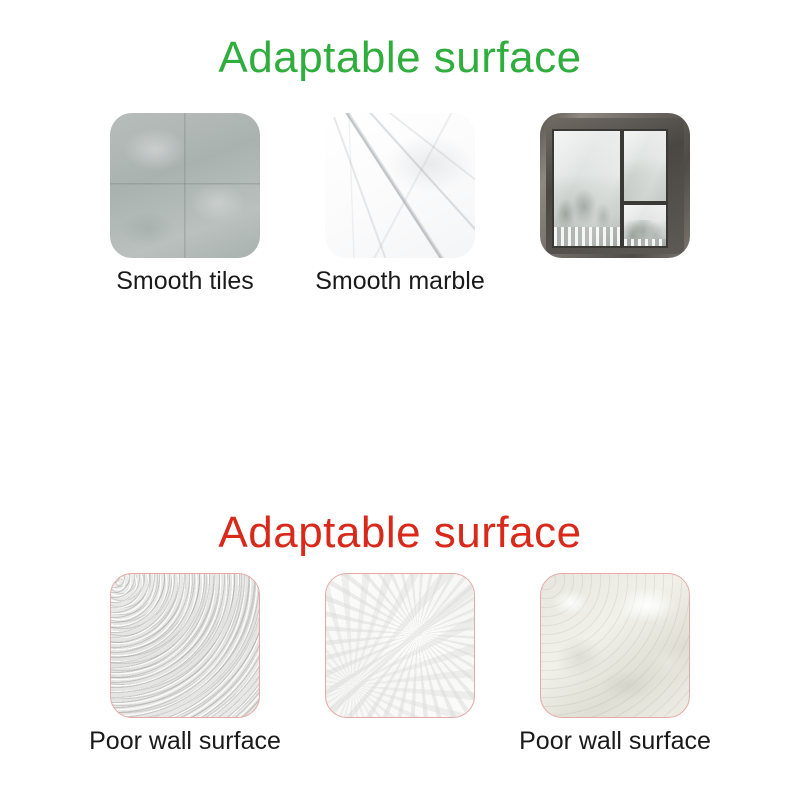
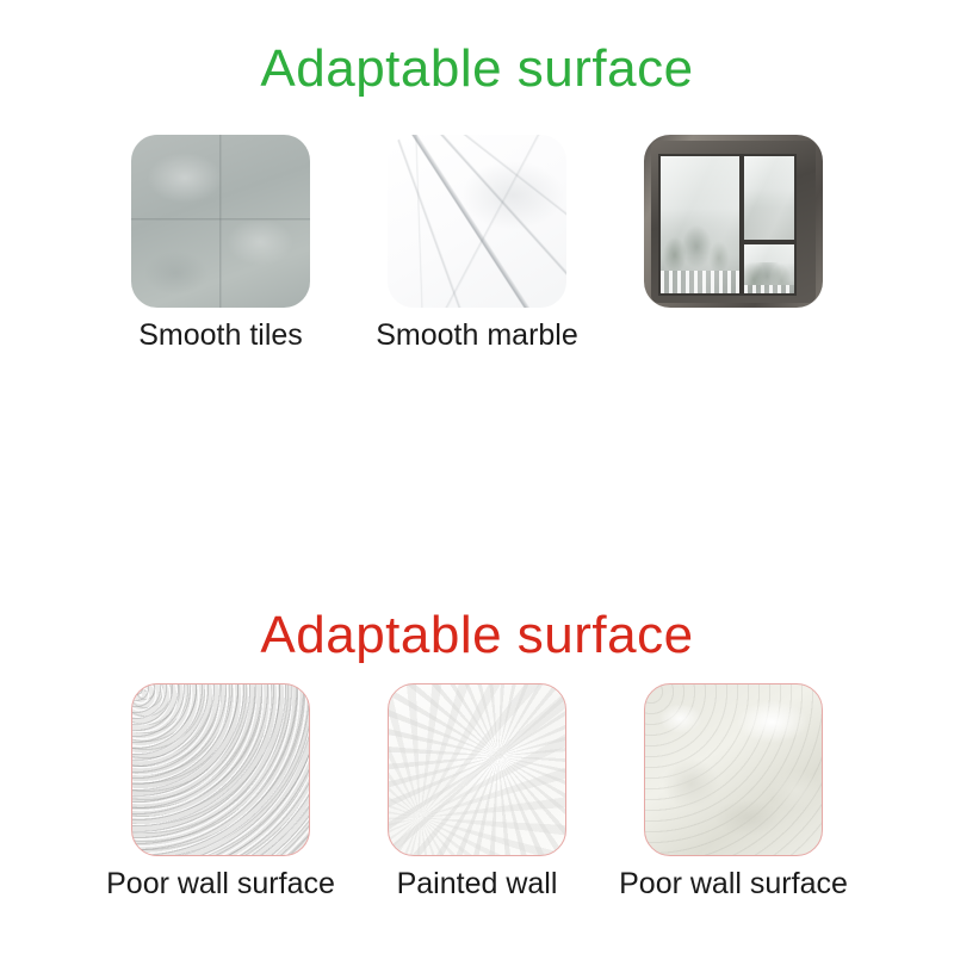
  Adaptable surface
  Smooth tiles
  Smooth marble
  Adaptable surface
  Poor wall surface
+ Painted wall
  Poor wall surface
